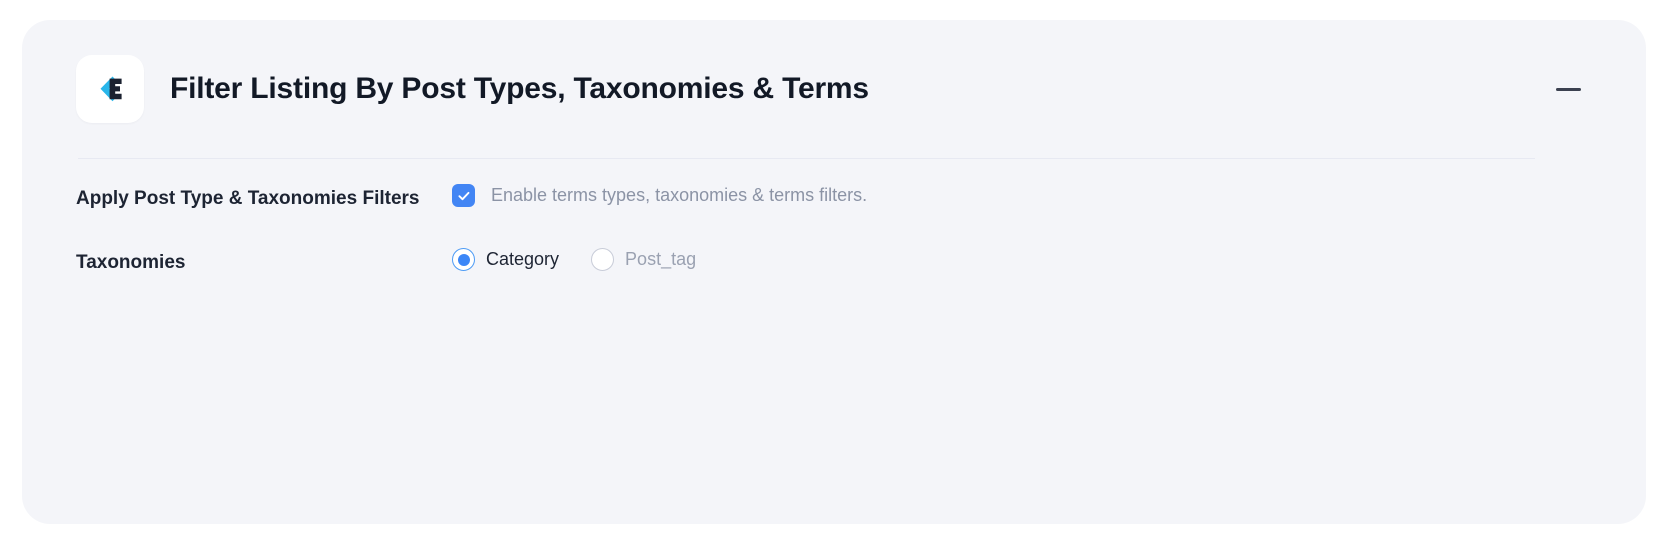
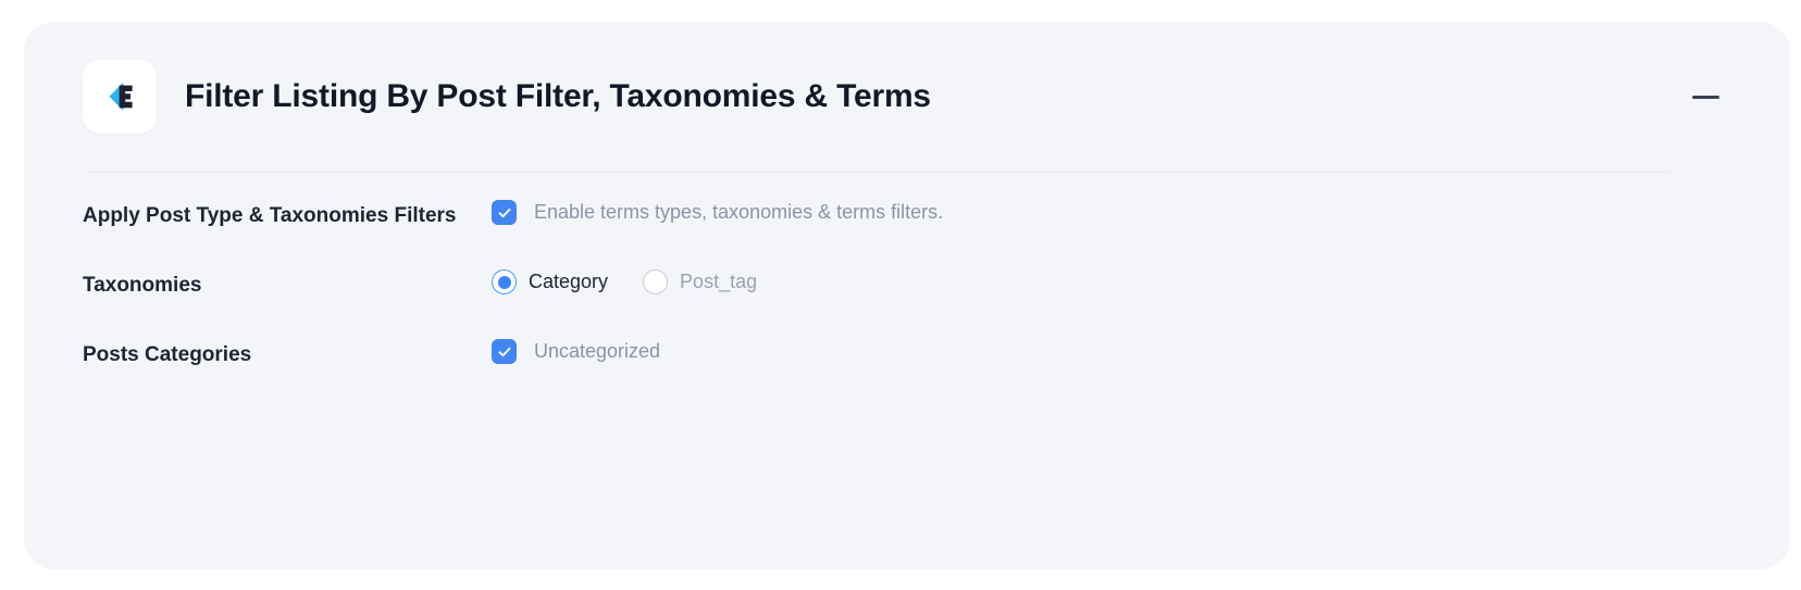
- Filter Listing By Post Types, Taxonomies & Terms
+ Filter Listing By Post Filter, Taxonomies & Terms
  Apply Post Type & Taxonomies Filters
  Enable terms types, taxonomies & terms filters.
  Taxonomies
  Category
  Post_tag
+ Posts Categories
+ Uncategorized
